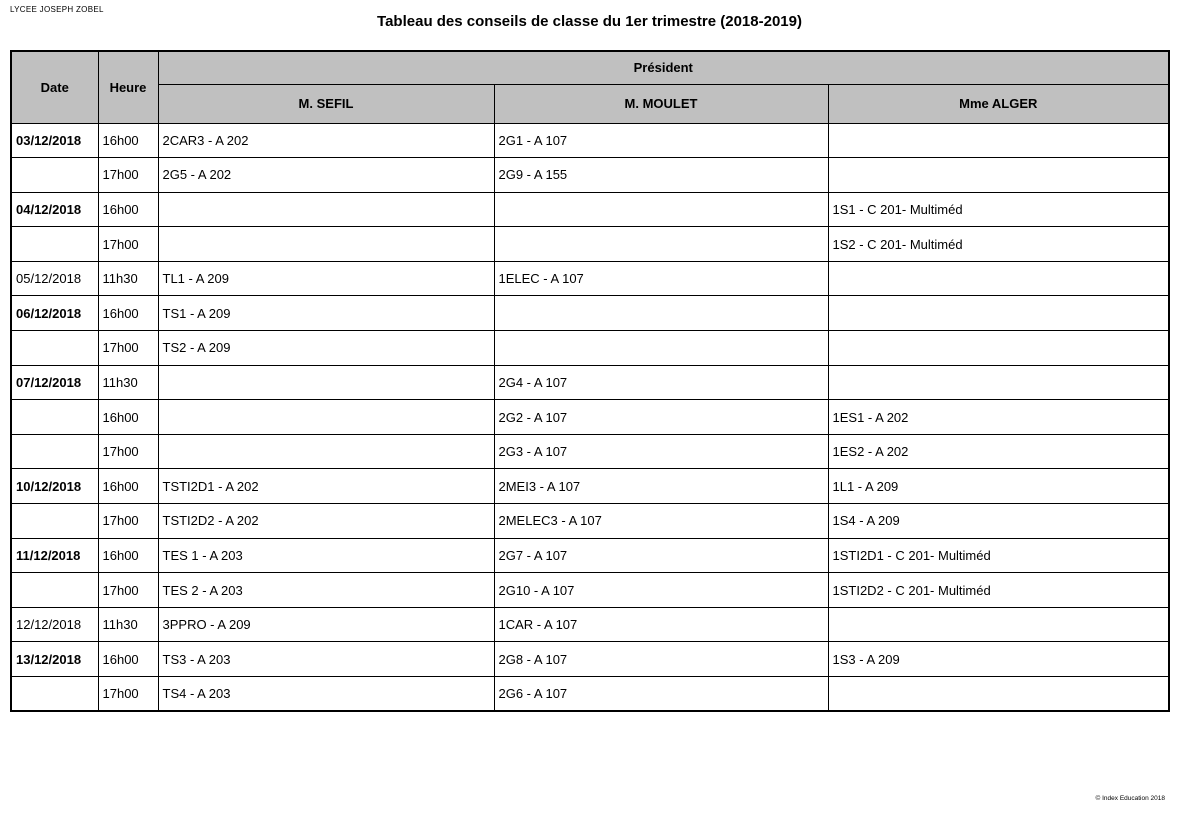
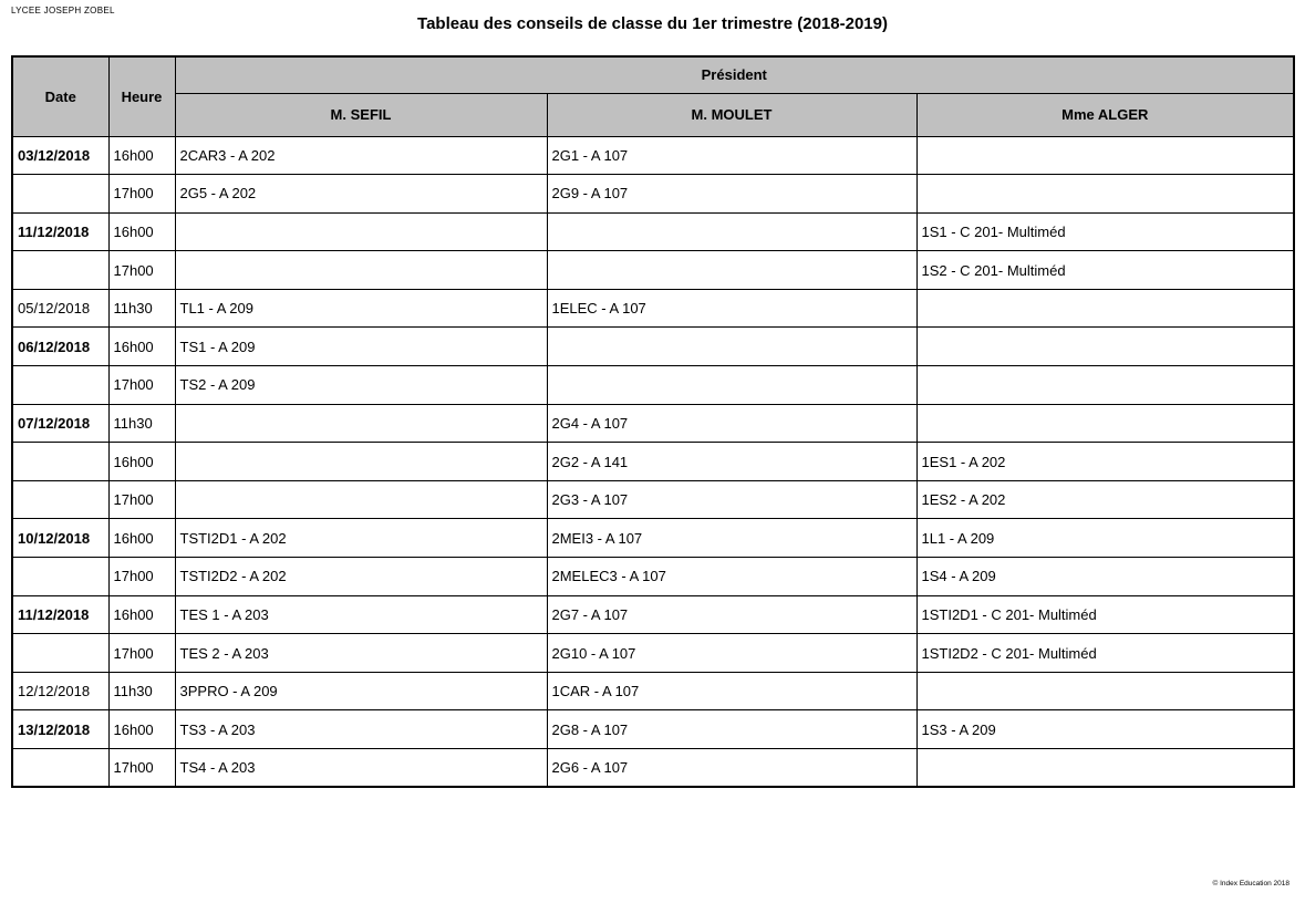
  LYCEE JOSEPH ZOBEL
  Tableau des conseils de classe du 1er trimestre (2018-2019)
  Date	Heure	Président
  M. SEFIL	M. MOULET	Mme ALGER
  03/12/2018	16h00	2CAR3 - A 202	2G1 - A 107
- 	17h00	2G5 - A 202	2G9 - A 155
+ 	17h00	2G5 - A 202	2G9 - A 107
- 04/12/2018	16h00			1S1 - C 201- Multiméd
+ 11/12/2018	16h00			1S1 - C 201- Multiméd
  	17h00			1S2 - C 201- Multiméd
  05/12/2018	11h30	TL1 - A 209	1ELEC - A 107
  06/12/2018	16h00	TS1 - A 209
  	17h00	TS2 - A 209
  07/12/2018	11h30		2G4 - A 107
- 	16h00		2G2 - A 107	1ES1 - A 202
+ 	16h00		2G2 - A 141	1ES1 - A 202
  	17h00		2G3 - A 107	1ES2 - A 202
  10/12/2018	16h00	TSTI2D1 - A 202	2MEI3 - A 107	1L1 - A 209
  	17h00	TSTI2D2 - A 202	2MELEC3 - A 107	1S4 - A 209
  11/12/2018	16h00	TES 1 - A 203	2G7 - A 107	1STI2D1 - C 201- Multiméd
  	17h00	TES 2 - A 203	2G10 - A 107	1STI2D2 - C 201- Multiméd
  12/12/2018	11h30	3PPRO - A 209	1CAR - A 107
  13/12/2018	16h00	TS3 - A 203	2G8 - A 107	1S3 - A 209
  	17h00	TS4 - A 203	2G6 - A 107
